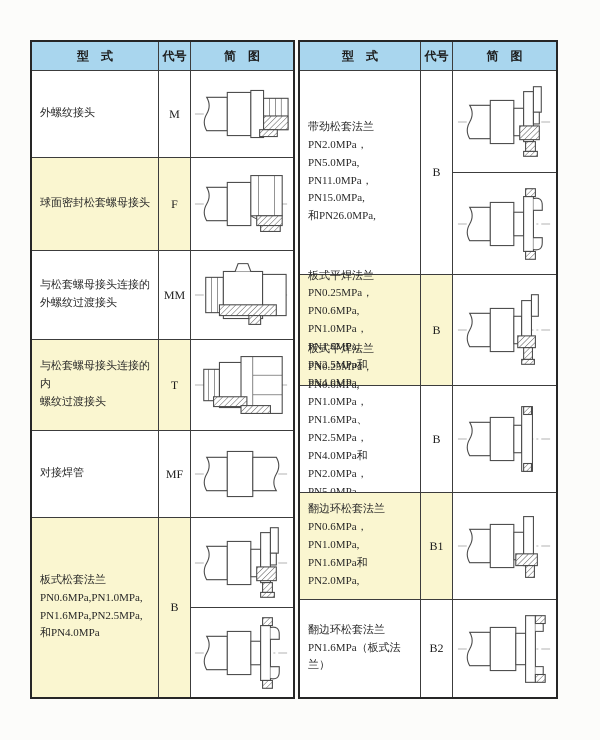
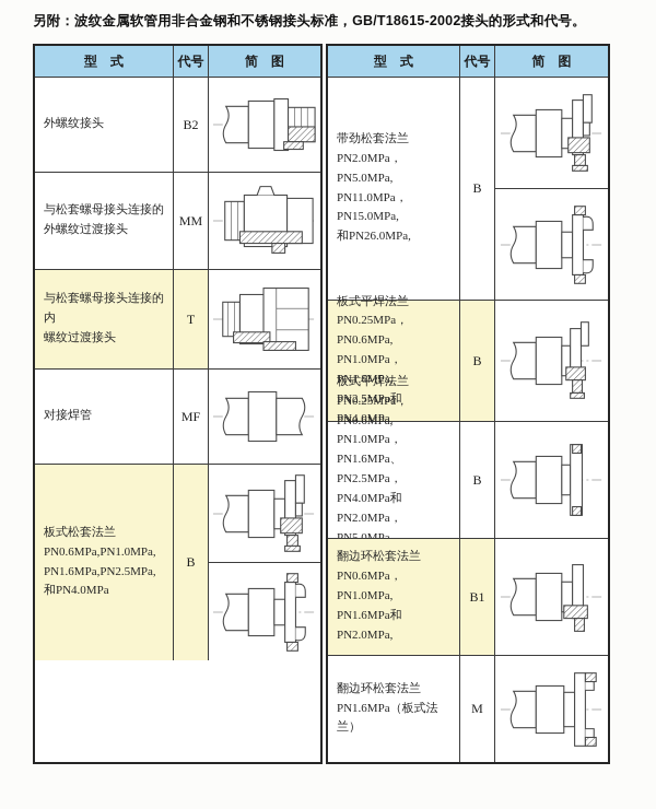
+ 另附：波纹金属软管用非合金钢和不锈钢接头标准，GB/T18615-2002接头的形式和代号。
  型 式
  代号
  简 图
  外螺纹接头
- M
+ B2
- 球面密封松套螺母接头
- F
  与松套螺母接头连接的
  外螺纹过渡接头
  MM
  与松套螺母接头连接的内
  螺纹过渡接头
  T
  对接焊管
  MF
  板式松套法兰
  PN0.6MPa,PN1.0MPa,
  PN1.6MPa,PN2.5MPa,
  和PN4.0MPa
  B
  型 式
  代号
  简 图
  带劲松套法兰
  PN2.0MPa，PN5.0MPa,
  PN11.0MPa，PN15.0MPa,
  和PN26.0MPa,
  B
  板式平焊法兰
  PN0.25MPa，PN0.6MPa,
  PN1.0MPa，PN1.6MPa,
  PN2.5MPa和PN4.0MPa,
  B
  板式平焊法兰
  PN0.25MPa，PN0.6MPa,
  PN1.0MPa，PN1.6MPa、
  PN2.5MPa，PN4.0MPa和
  PN2.0MPa，PN5.0MPa,
  B
  翻边环松套法兰
  PN0.6MPa，PN1.0MPa,
  PN1.6MPa和PN2.0MPa,
  B1
  翻边环松套法兰
  PN1.6MPa（板式法兰）
- B2
+ M
